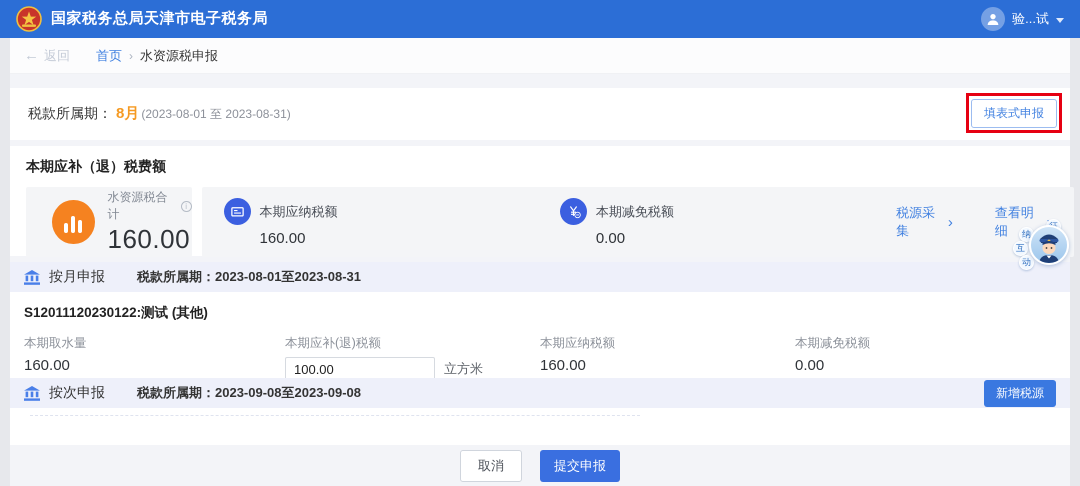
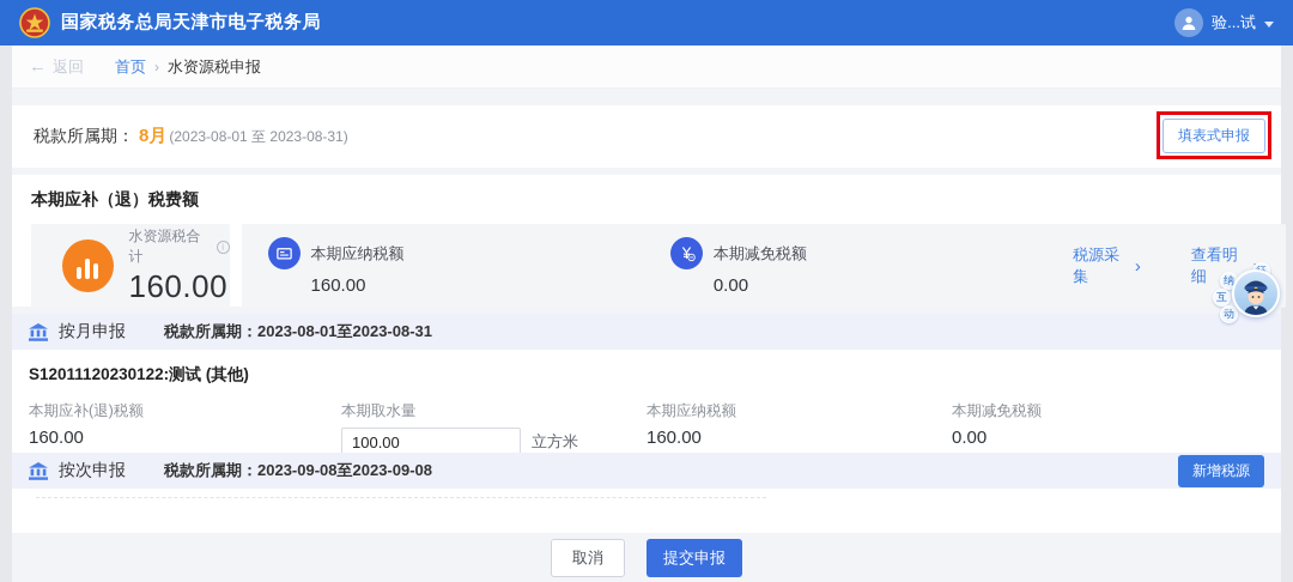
  国家税务总局天津市电子税务局
  验...试
  ←
  返回
  首页
  ›
  水资源税申报
  税款所属期：
  8月
  (2023-08-01 至 2023-08-31)
  填表式申报
  本期应补（退）税费额
  水资源税合计
  i
  160.00
  本期应纳税额
  160.00
  本期减免税额
  0.00
  税源采集
  ›
  查看明细
  纳
  互
  动
  按月申报
  税款所属期：2023-08-01至2023-08-31
  S12011120230122:测试 (其他)
- 本期取水量
+ 本期应补(退)税额
  160.00
- 本期应补(退)税额
+ 本期取水量
  100.00
  立方米
  本期应纳税额
  160.00
  本期减免税额
  0.00
  按次申报
  税款所属期：2023-09-08至2023-09-08
  新增税源
  取消
  提交申报
